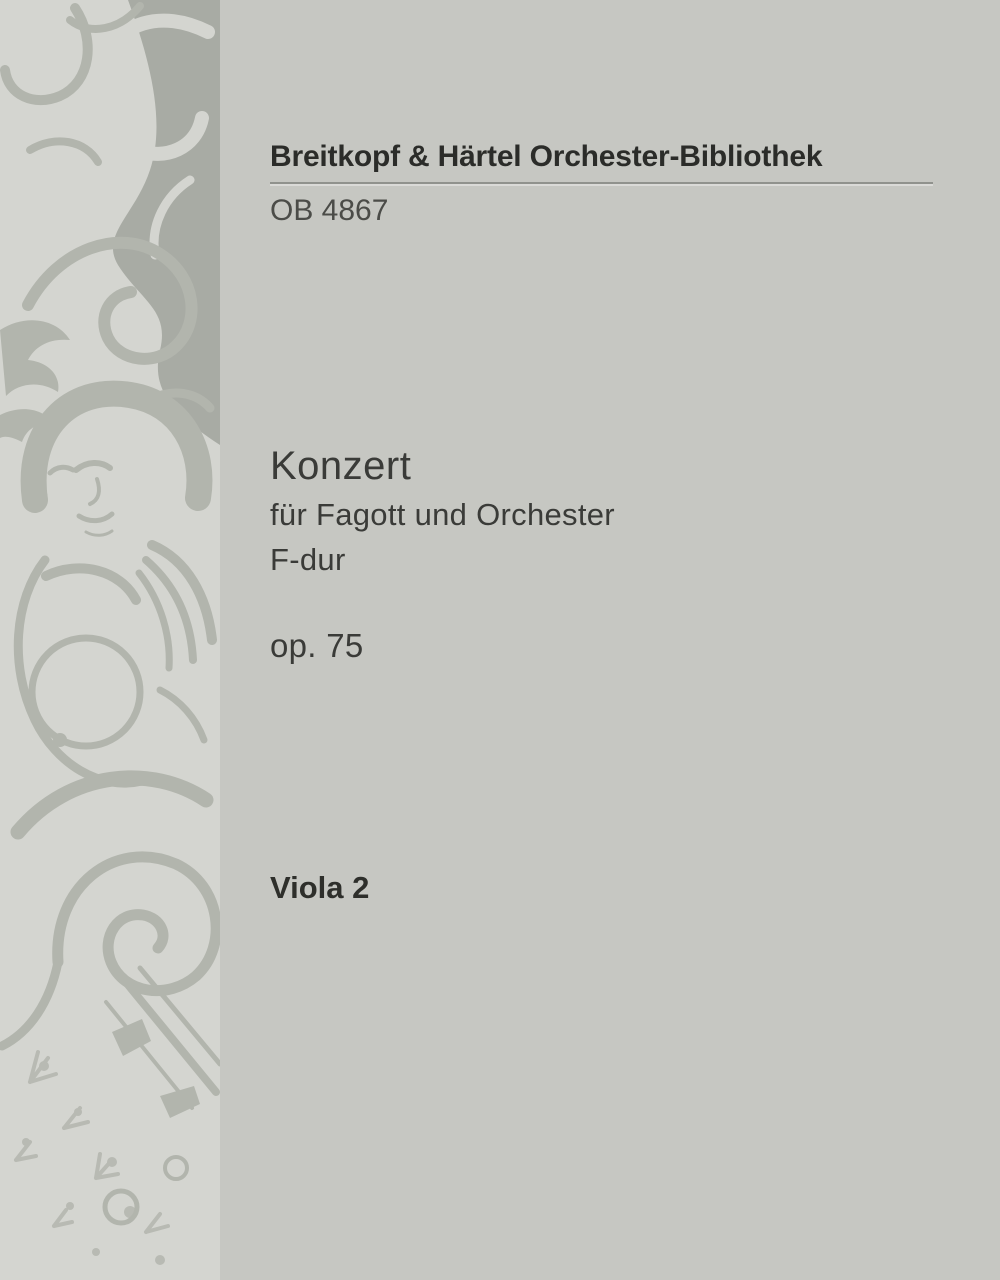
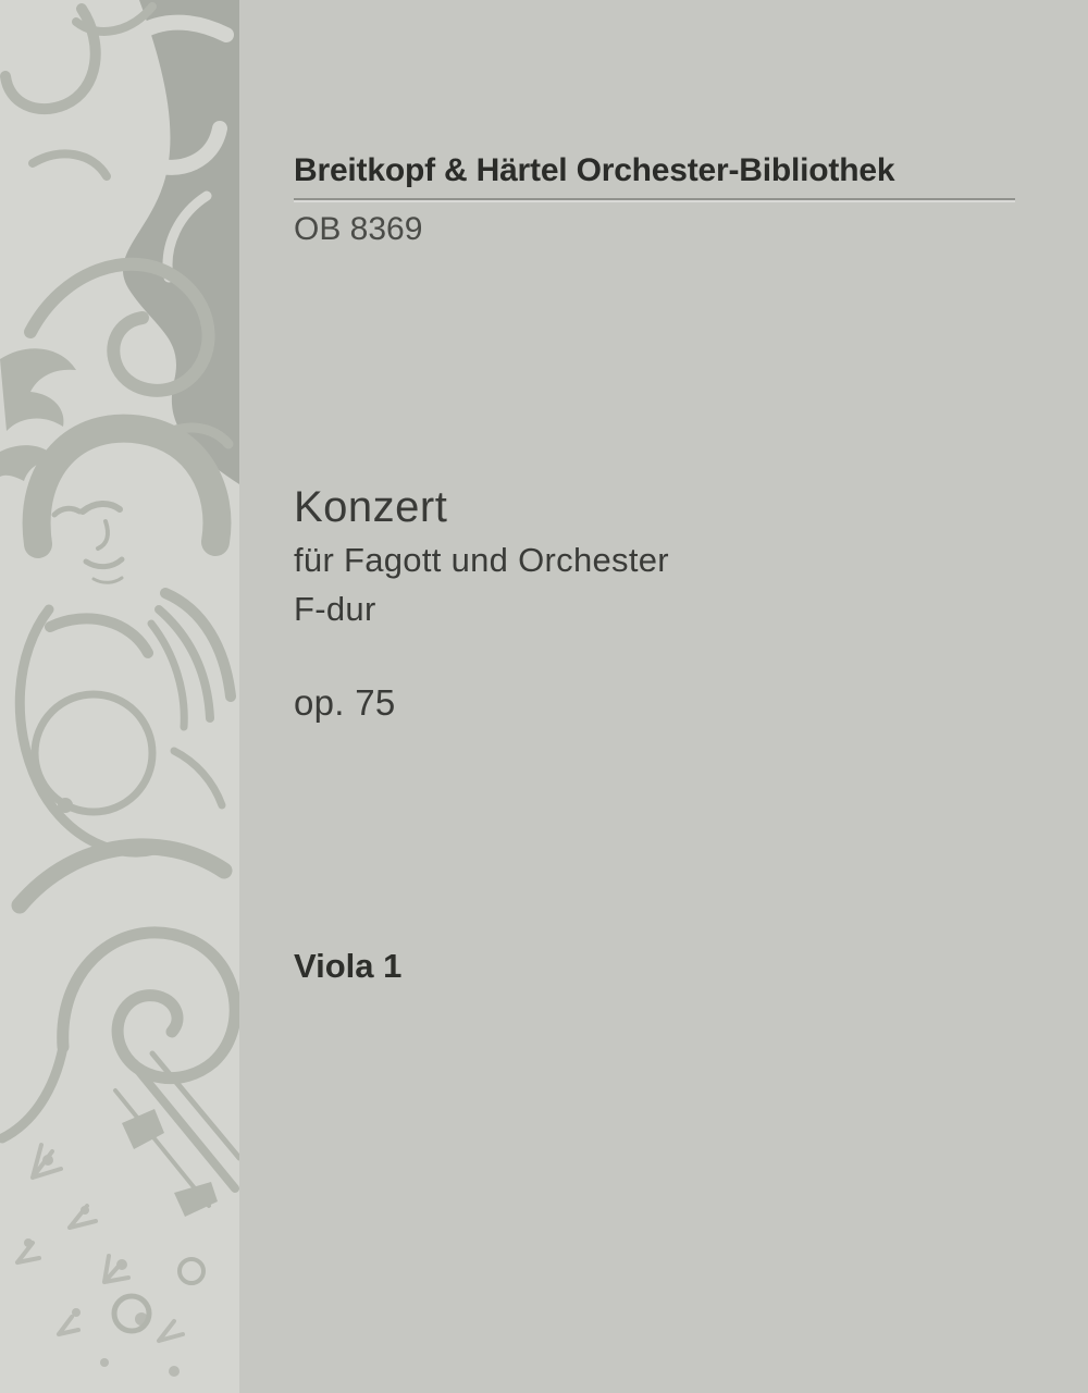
  Breitkopf & Härtel Orchester-Bibliothek
- OB 4867
+ OB 8369
  Konzert
  für Fagott und Orchester
  F-dur
  op. 75
- Viola 2
+ Viola 1
